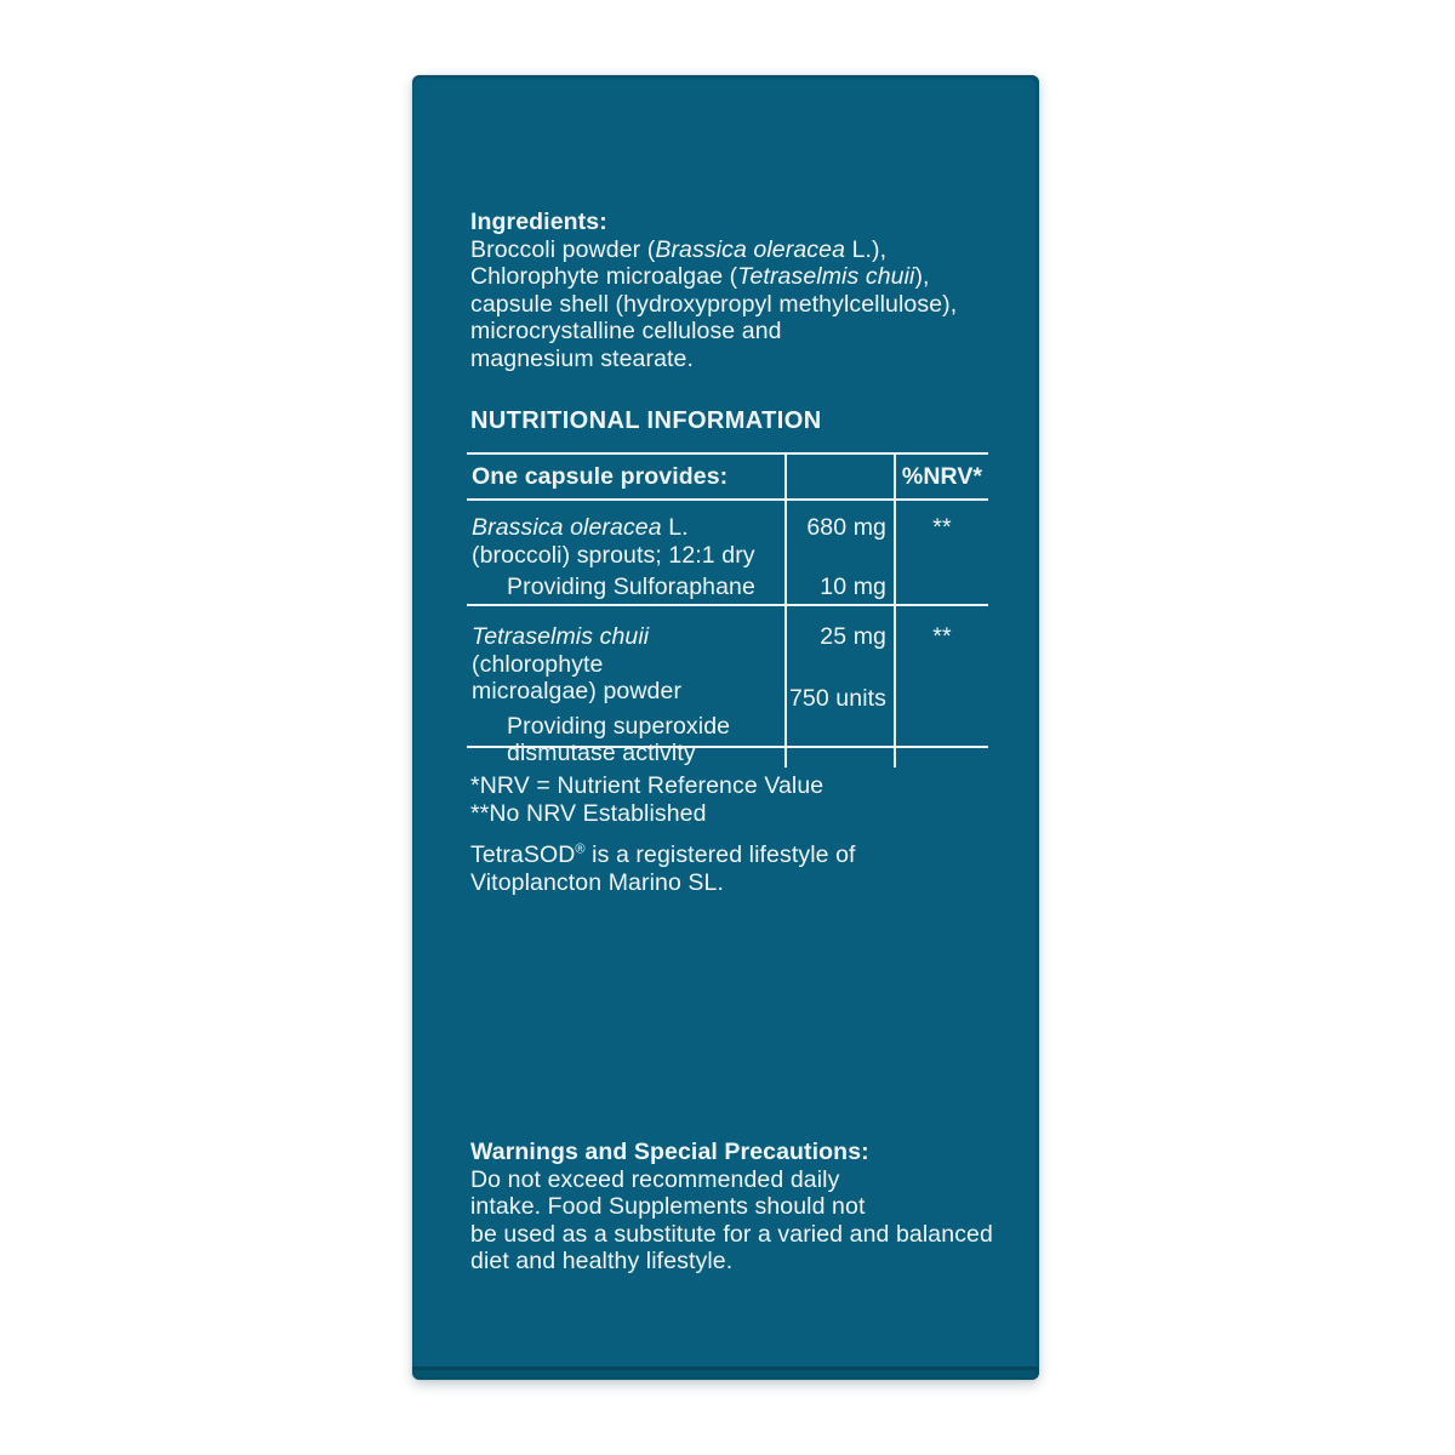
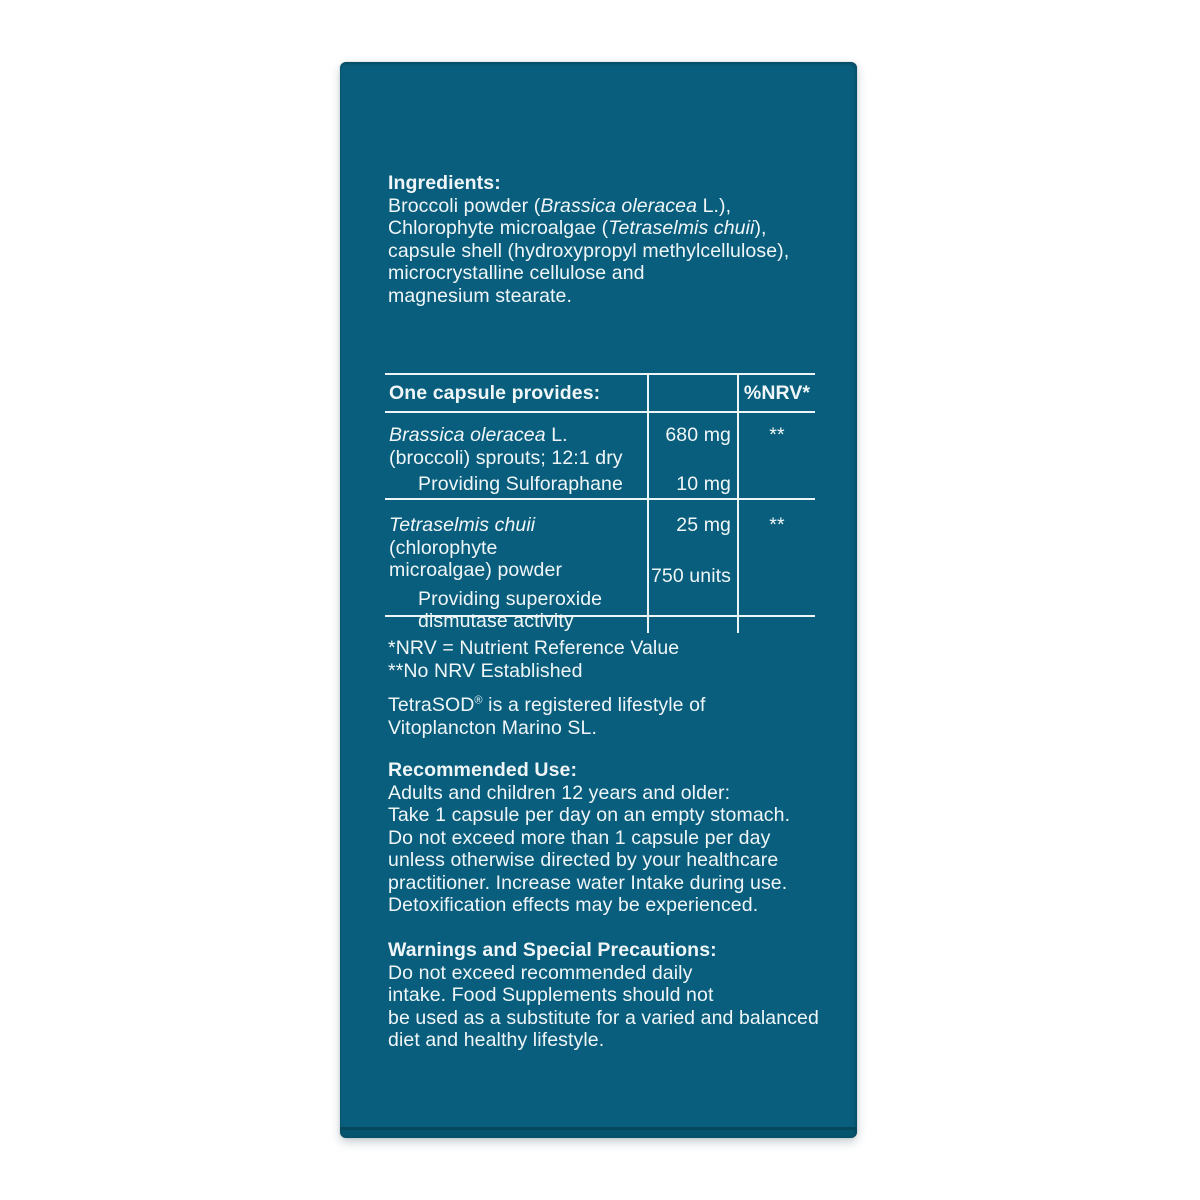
  Ingredients:
  Broccoli powder (Brassica oleracea L.),
  Chlorophyte microalgae (Tetraselmis chuii),
  capsule shell (hydroxypropyl methylcellulose),
  microcrystalline cellulose and
  magnesium stearate.
- NUTRITIONAL INFORMATION
  One capsule provides:
  %NRV*
  Brassica oleracea L.
  (broccoli) sprouts; 12:1 dry
  Providing Sulforaphane
  680 mg
  10 mg
  **
  Tetraselmis chuii (chlorophyte
  microalgae) powder
  Providing superoxide
  dismutase activity
  25 mg
  750 units
  **
  *NRV = Nutrient Reference Value
  **No NRV Established
  TetraSOD® is a registered lifestyle of
  Vitoplancton Marino SL.
+ Recommended Use:
+ Adults and children 12 years and older:
+ Take 1 capsule per day on an empty stomach.
+ Do not exceed more than 1 capsule per day
+ unless otherwise directed by your healthcare
+ practitioner. Increase water Intake during use.
+ Detoxification effects may be experienced.
  Warnings and Special Precautions:
  Do not exceed recommended daily
  intake. Food Supplements should not
  be used as a substitute for a varied and balanced
  diet and healthy lifestyle.
